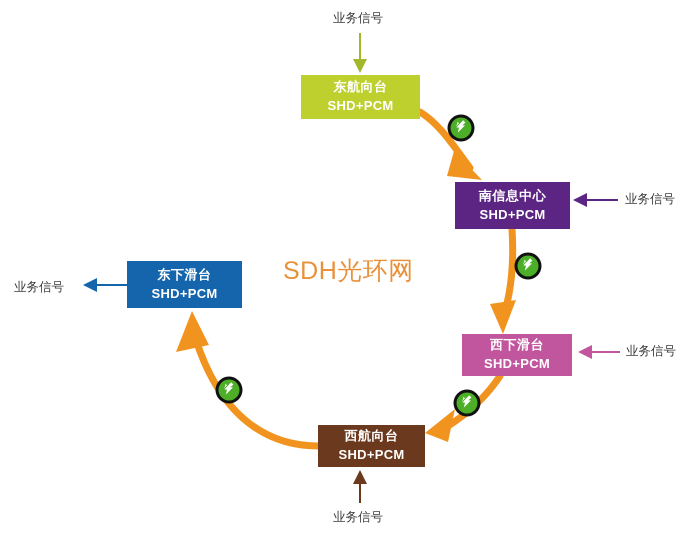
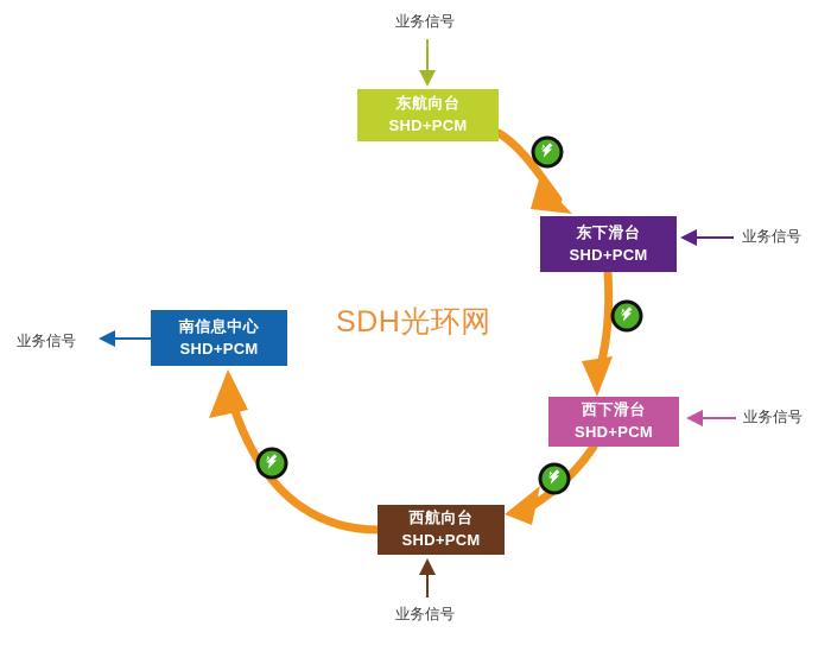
  东航向台
  SHD+PCM
- 南信息中心
+ 东下滑台
  SHD+PCM
  西下滑台
  SHD+PCM
  西航向台
  SHD+PCM
- 东下滑台
+ 南信息中心
  SHD+PCM
  业务信号
  业务信号
  业务信号
  业务信号
  业务信号
  SDH光环网
